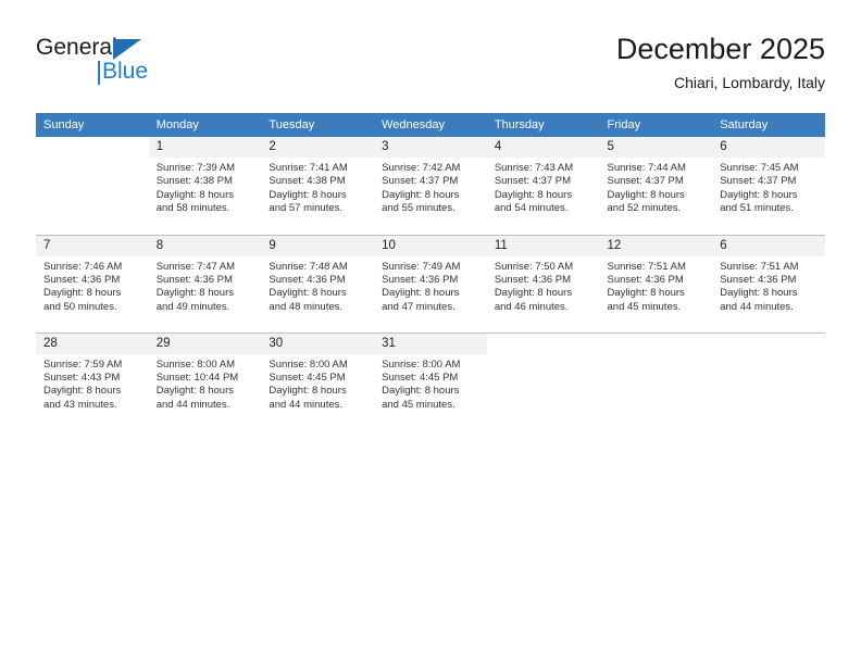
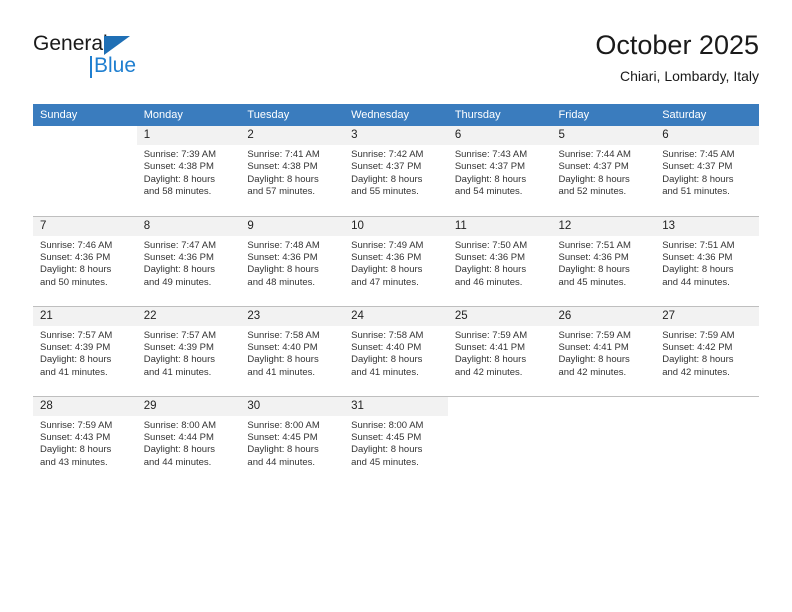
  General
  Blue
- December 2025
+ October 2025
  Chiari, Lombardy, Italy
  Sunday	Monday	Tuesday	Wednesday	Thursday	Friday	Saturday
- 	1Sunrise: 7:39 AMSunset: 4:38 PMDaylight: 8 hoursand 58 minutes.	2Sunrise: 7:41 AMSunset: 4:38 PMDaylight: 8 hoursand 57 minutes.	3Sunrise: 7:42 AMSunset: 4:37 PMDaylight: 8 hoursand 55 minutes.	4Sunrise: 7:43 AMSunset: 4:37 PMDaylight: 8 hoursand 54 minutes.	5Sunrise: 7:44 AMSunset: 4:37 PMDaylight: 8 hoursand 52 minutes.	6Sunrise: 7:45 AMSunset: 4:37 PMDaylight: 8 hoursand 51 minutes.
+ 	1Sunrise: 7:39 AMSunset: 4:38 PMDaylight: 8 hoursand 58 minutes.	2Sunrise: 7:41 AMSunset: 4:38 PMDaylight: 8 hoursand 57 minutes.	3Sunrise: 7:42 AMSunset: 4:37 PMDaylight: 8 hoursand 55 minutes.	6Sunrise: 7:43 AMSunset: 4:37 PMDaylight: 8 hoursand 54 minutes.	5Sunrise: 7:44 AMSunset: 4:37 PMDaylight: 8 hoursand 52 minutes.	6Sunrise: 7:45 AMSunset: 4:37 PMDaylight: 8 hoursand 51 minutes.
- 7Sunrise: 7:46 AMSunset: 4:36 PMDaylight: 8 hoursand 50 minutes.	8Sunrise: 7:47 AMSunset: 4:36 PMDaylight: 8 hoursand 49 minutes.	9Sunrise: 7:48 AMSunset: 4:36 PMDaylight: 8 hoursand 48 minutes.	10Sunrise: 7:49 AMSunset: 4:36 PMDaylight: 8 hoursand 47 minutes.	11Sunrise: 7:50 AMSunset: 4:36 PMDaylight: 8 hoursand 46 minutes.	12Sunrise: 7:51 AMSunset: 4:36 PMDaylight: 8 hoursand 45 minutes.	6Sunrise: 7:51 AMSunset: 4:36 PMDaylight: 8 hoursand 44 minutes.
+ 7Sunrise: 7:46 AMSunset: 4:36 PMDaylight: 8 hoursand 50 minutes.	8Sunrise: 7:47 AMSunset: 4:36 PMDaylight: 8 hoursand 49 minutes.	9Sunrise: 7:48 AMSunset: 4:36 PMDaylight: 8 hoursand 48 minutes.	10Sunrise: 7:49 AMSunset: 4:36 PMDaylight: 8 hoursand 47 minutes.	11Sunrise: 7:50 AMSunset: 4:36 PMDaylight: 8 hoursand 46 minutes.	12Sunrise: 7:51 AMSunset: 4:36 PMDaylight: 8 hoursand 45 minutes.	13Sunrise: 7:51 AMSunset: 4:36 PMDaylight: 8 hoursand 44 minutes.
+ 21Sunrise: 7:57 AMSunset: 4:39 PMDaylight: 8 hoursand 41 minutes.	22Sunrise: 7:57 AMSunset: 4:39 PMDaylight: 8 hoursand 41 minutes.	23Sunrise: 7:58 AMSunset: 4:40 PMDaylight: 8 hoursand 41 minutes.	24Sunrise: 7:58 AMSunset: 4:40 PMDaylight: 8 hoursand 41 minutes.	25Sunrise: 7:59 AMSunset: 4:41 PMDaylight: 8 hoursand 42 minutes.	26Sunrise: 7:59 AMSunset: 4:41 PMDaylight: 8 hoursand 42 minutes.	27Sunrise: 7:59 AMSunset: 4:42 PMDaylight: 8 hoursand 42 minutes.
- 28Sunrise: 7:59 AMSunset: 4:43 PMDaylight: 8 hoursand 43 minutes.	29Sunrise: 8:00 AMSunset: 10:44 PMDaylight: 8 hoursand 44 minutes.	30Sunrise: 8:00 AMSunset: 4:45 PMDaylight: 8 hoursand 44 minutes.	31Sunrise: 8:00 AMSunset: 4:45 PMDaylight: 8 hoursand 45 minutes.
+ 28Sunrise: 7:59 AMSunset: 4:43 PMDaylight: 8 hoursand 43 minutes.	29Sunrise: 8:00 AMSunset: 4:44 PMDaylight: 8 hoursand 44 minutes.	30Sunrise: 8:00 AMSunset: 4:45 PMDaylight: 8 hoursand 44 minutes.	31Sunrise: 8:00 AMSunset: 4:45 PMDaylight: 8 hoursand 45 minutes.
